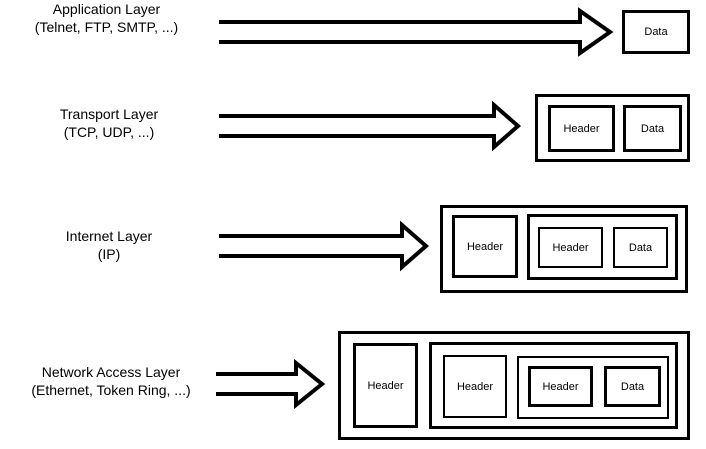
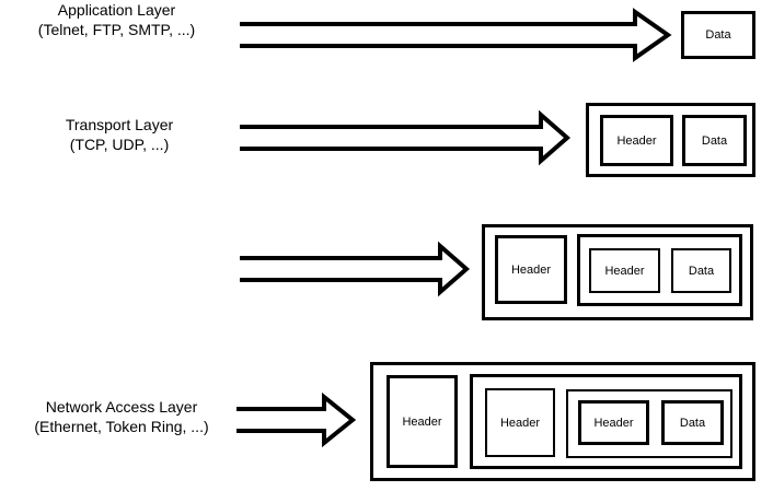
  Application Layer
  (Telnet, FTP, SMTP, ...)
  Data
  Transport Layer
  (TCP, UDP, ...)
  Header
  Data
- Internet Layer
- (IP)
  Header
  Header
  Data
  Network Access Layer
  (Ethernet, Token Ring, ...)
  Header
  Header
  Header
  Data
